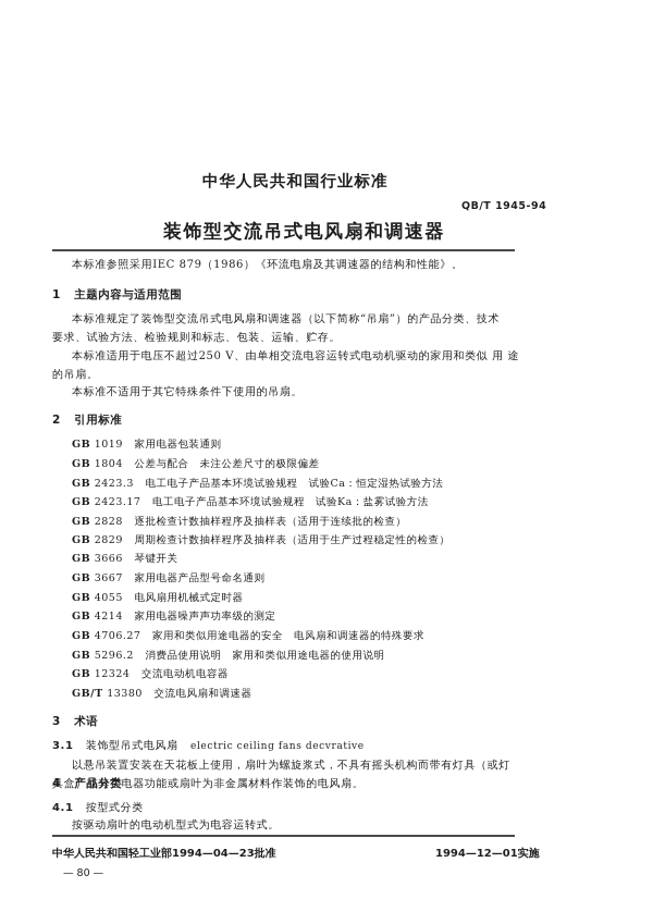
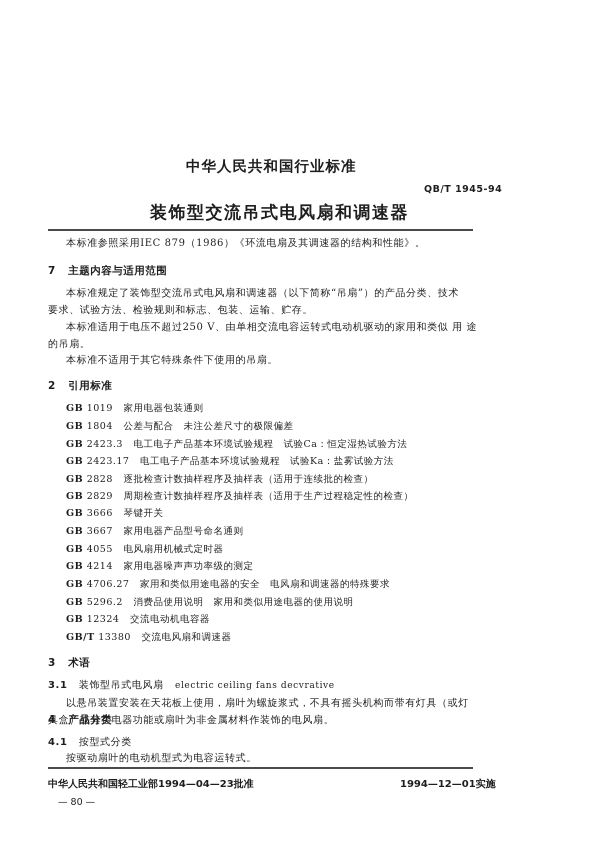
  中华人民共和国行业标准
  QB/T 1945-94
  装饰型交流吊式电风扇和调速器
  本标准参照采用IEC 879（1986）《环流电扇及其调速器的结构和性能》。
- 1 主题内容与适用范围
+ 7 主题内容与适用范围
  本标准规定了装饰型交流吊式电风扇和调速器（以下简称“吊扇”）的产品分类、技术
  要求、试验方法、检验规则和标志、包装、运输、贮存。
  本标准适用于电压不超过250 V、由单相交流电容运转式电动机驱动的家用和类似 用 途
  的吊扇。
  本标准不适用于其它特殊条件下使用的吊扇。
  2 引用标准
  GB 1019 家用电器包装通则
  GB 1804 公差与配合 未注公差尺寸的极限偏差
  GB 2423.3 电工电子产品基本环境试验规程 试验Ca：恒定湿热试验方法
  GB 2423.17 电工电子产品基本环境试验规程 试验Ka：盐雾试验方法
  GB 2828 逐批检查计数抽样程序及抽样表（适用于连续批的检查）
  GB 2829 周期检查计数抽样程序及抽样表（适用于生产过程稳定性的检查）
  GB 3666 琴键开关
  GB 3667 家用电器产品型号命名通则
  GB 4055 电风扇用机械式定时器
  GB 4214 家用电器噪声声功率级的测定
  GB 4706.27 家用和类似用途电器的安全 电风扇和调速器的特殊要求
  GB 5296.2 消费品使用说明 家用和类似用途电器的使用说明
  GB 12324 交流电动机电容器
  GB/T 13380 交流电风扇和调速器
  3 术语
  3.1 装饰型吊式电风扇 electric ceiling fans decvrative
  以悬吊装置安装在天花板上使用，扇叶为螺旋浆式，不具有摇头机构而带有灯具（或灯
  具盒）或其它电器功能或扇叶为非金属材料作装饰的电风扇。
  4 产品分类
  4.1 按型式分类
  按驱动扇叶的电动机型式为电容运转式。
  中华人民共和国轻工业部1994—04—23批准
  1994—12—01实施
  — 80 —
